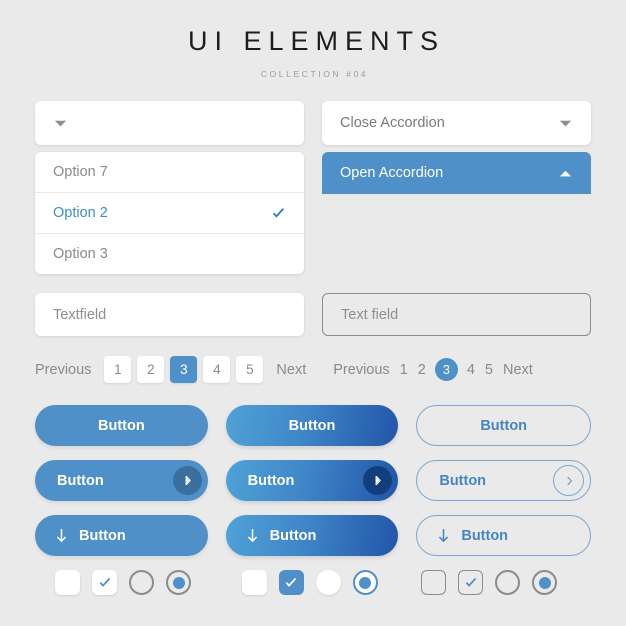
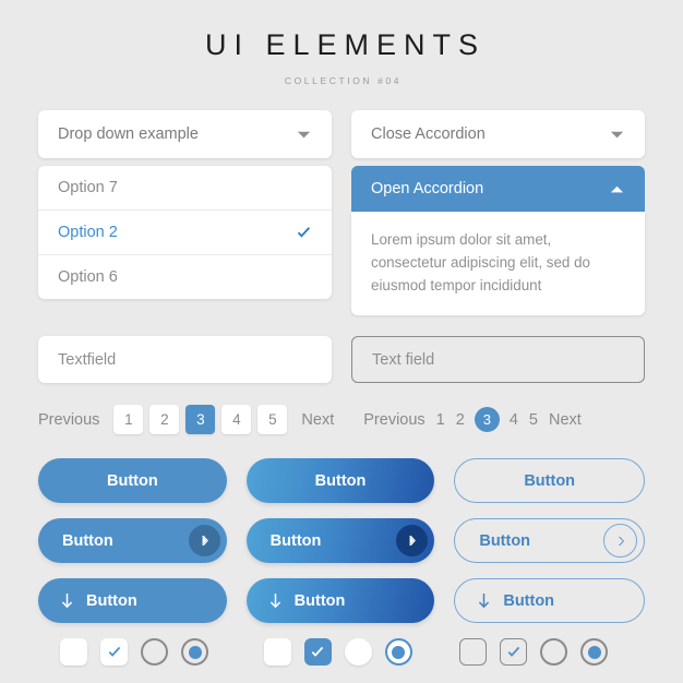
  UI ELEMENTS
  COLLECTION #04
+ Drop down example
  Option 7
  Option 2
- Option 3
+ Option 6
  Close Accordion
  Open Accordion
+ Lorem ipsum dolor sit amet, consectetur adipiscing elit, sed do eiusmod tempor incididunt
  Textfield
  Text field
  Previous
  1
  2
  3
  4
  5
  Next
  Previous
  1
  2
  3
  4
  5
  Next
  Button
  Button
  Button
  Button
  Button
  Button
  Button
  Button
  Button
